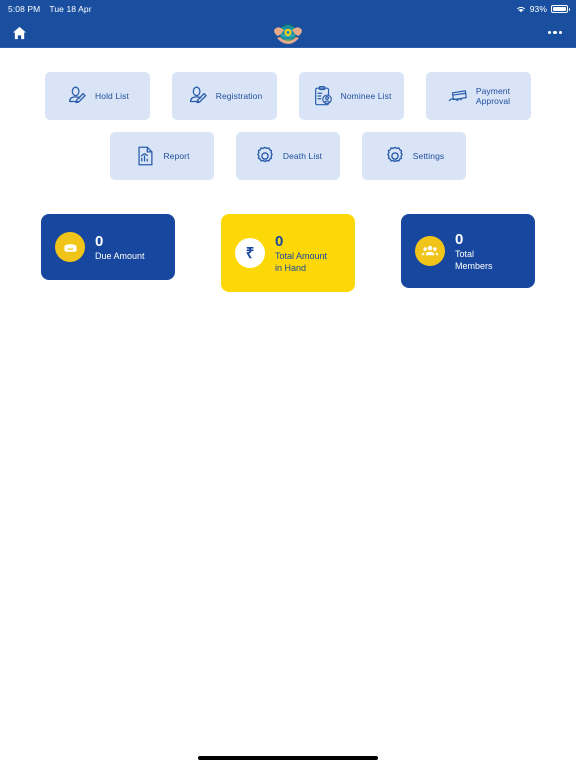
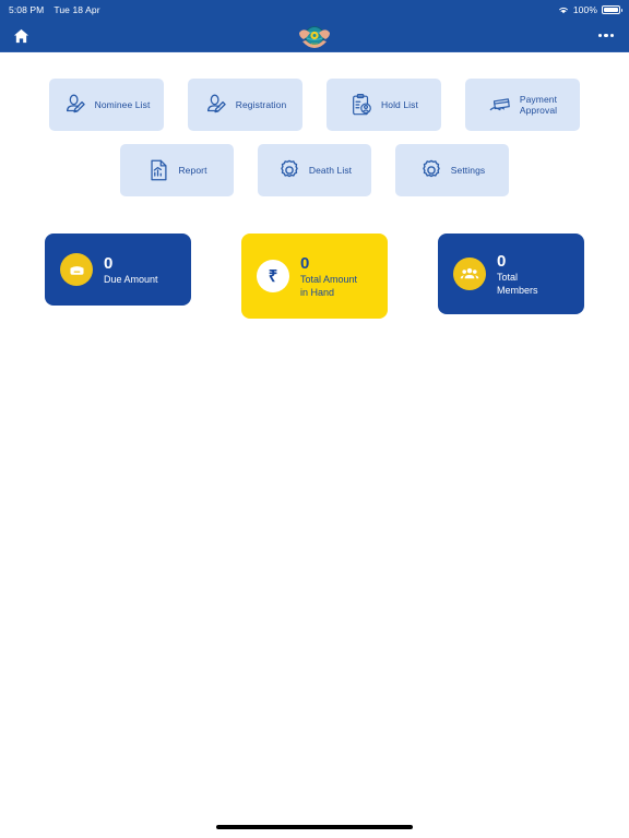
  5:08 PM
  Tue 18 Apr
- 93%
+ 100%
- Hold List
+ Nominee List
  Registration
- Nominee List
+ Hold List
  Payment
  Approval
  Report
  Death List
  Settings
  0
  Due Amount
  ₹
  0
  Total Amount
  in Hand
  0
  Total
  Members
